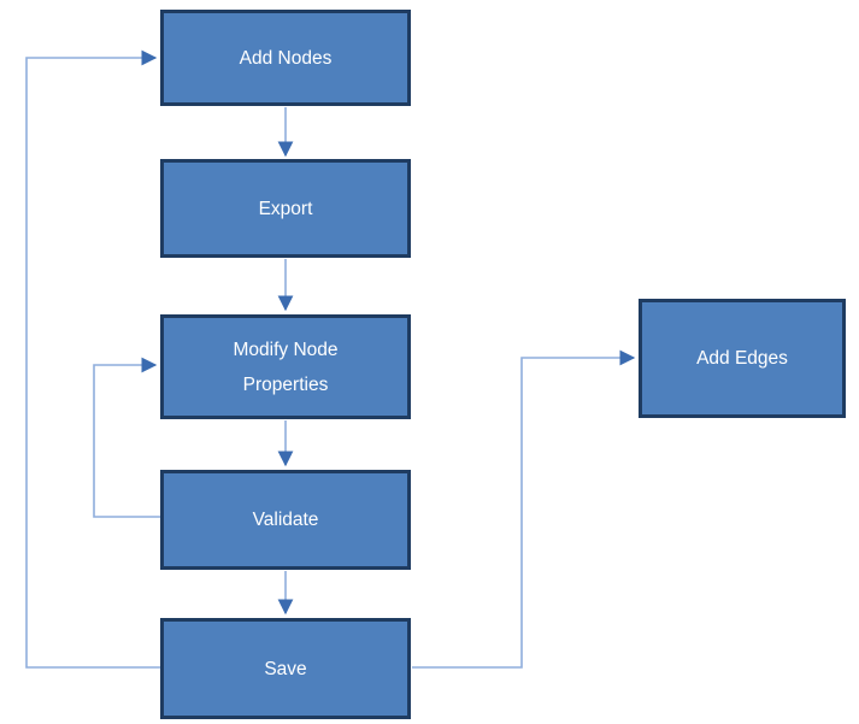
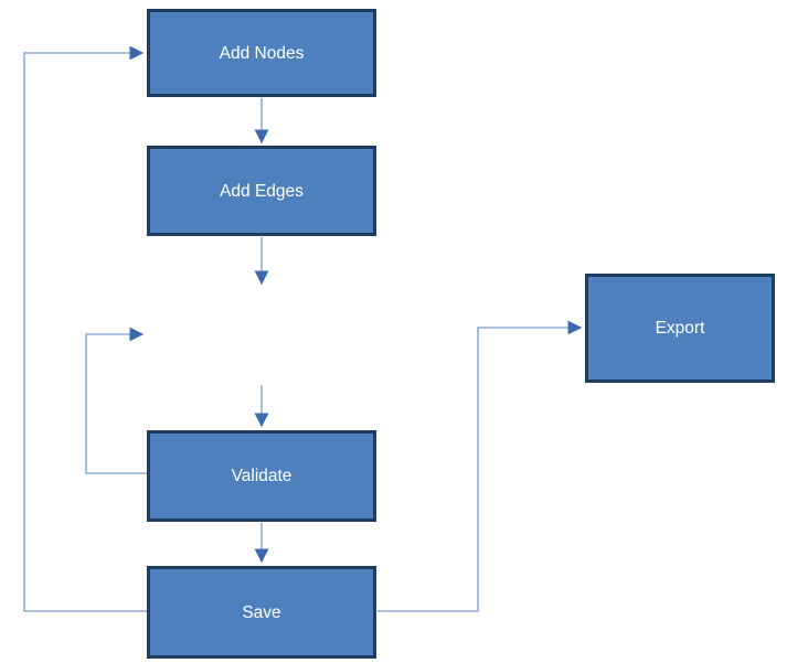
  Add Nodes
- Export
+ Add Edges
- Modify Node Properties
  Validate
  Save
- Add Edges
+ Export
